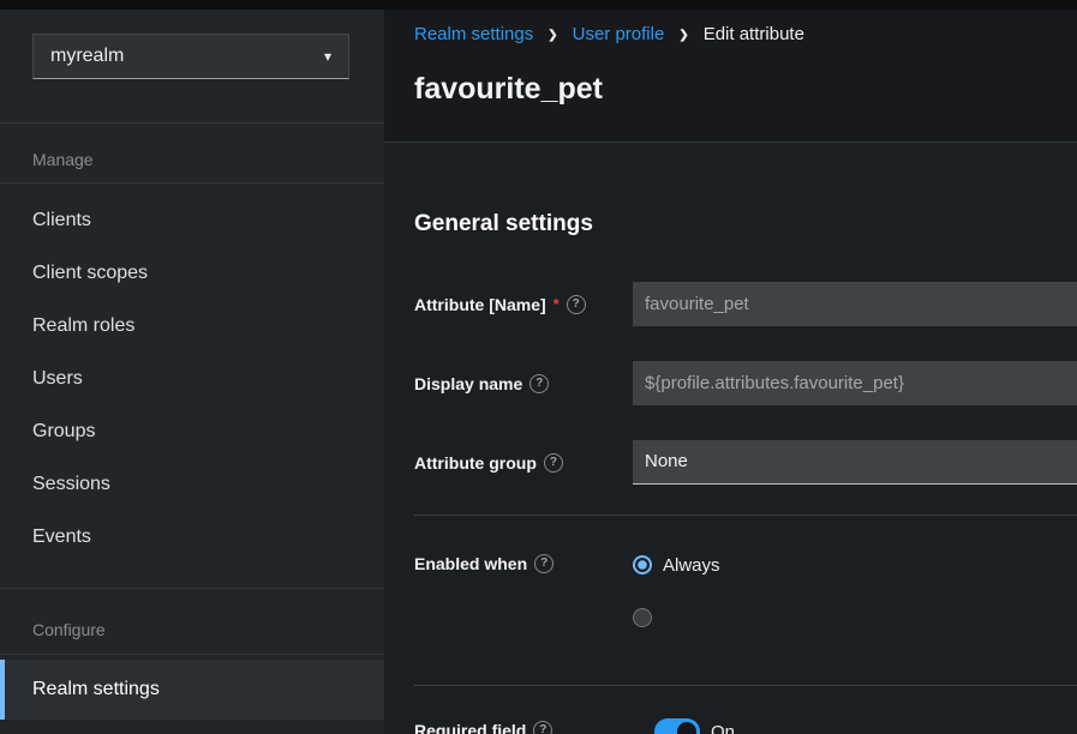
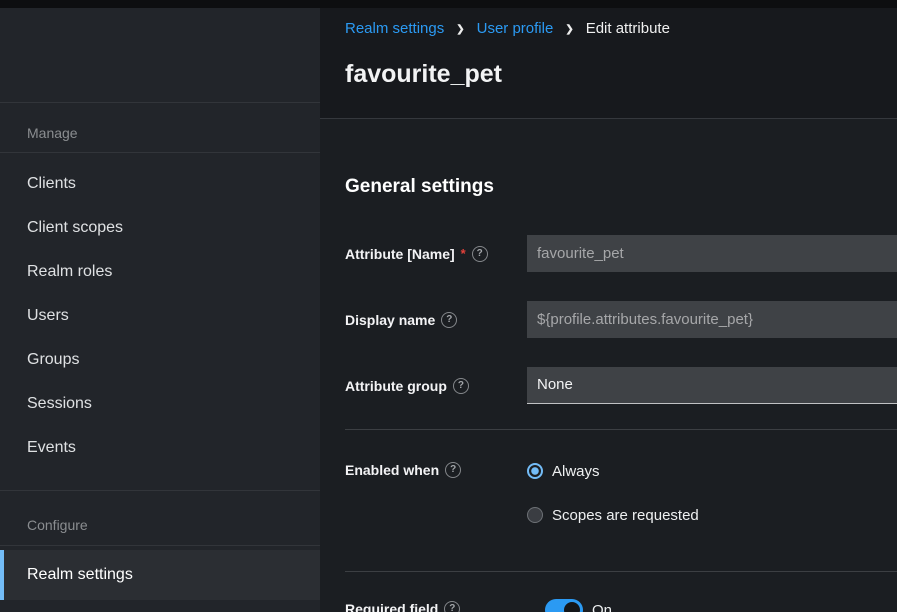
- myrealm
- ▾
  Manage
  Clients
  Client scopes
  Realm roles
  Users
  Groups
  Sessions
  Events
  Configure
  Realm settings
  Realm settings
  ❯
  User profile
  ❯
  Edit attribute
  favourite_pet
  General settings
  Attribute [Name]
  *
  ?
  favourite_pet
  Display name
  ?
  ${profile.attributes.favourite_pet}
  Attribute group
  ?
  None
  Enabled when
  ?
  Always
+ Scopes are requested
  Required field
  ?
  On
